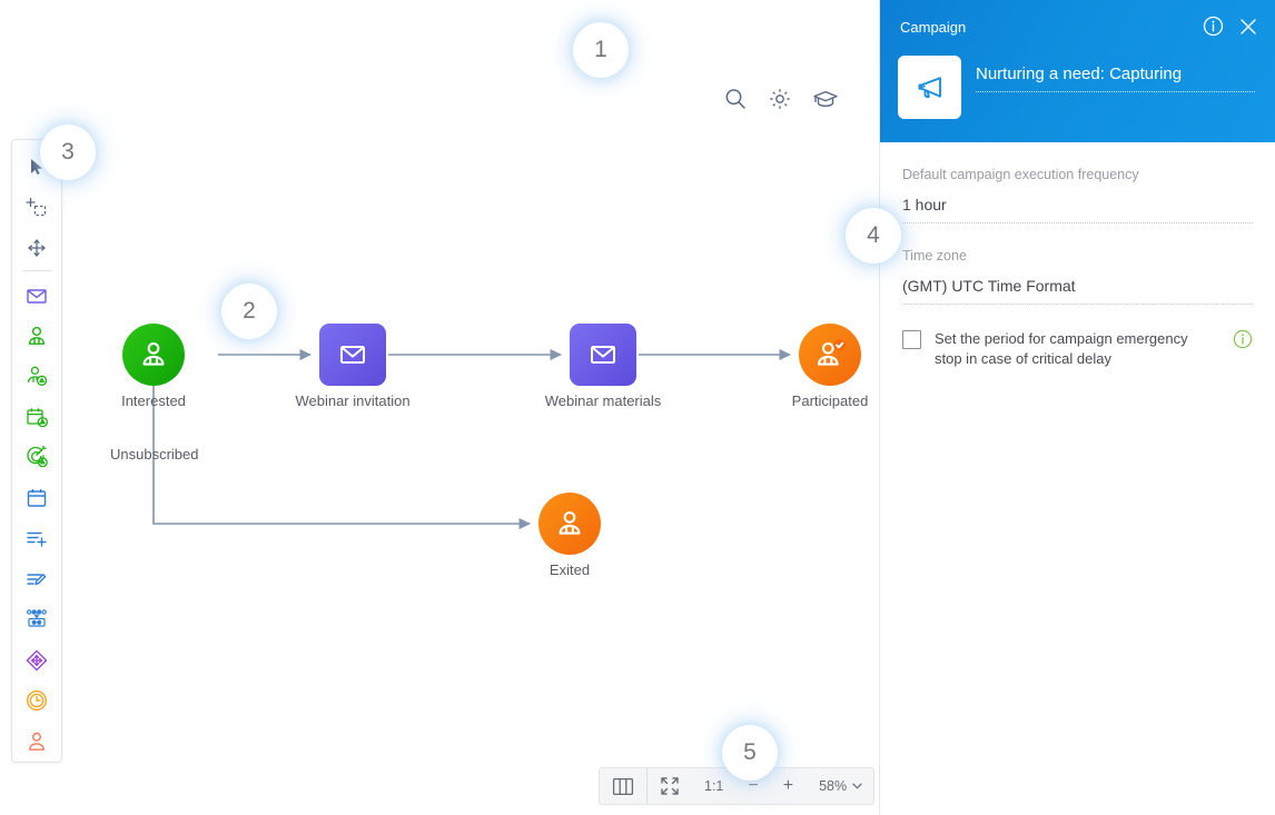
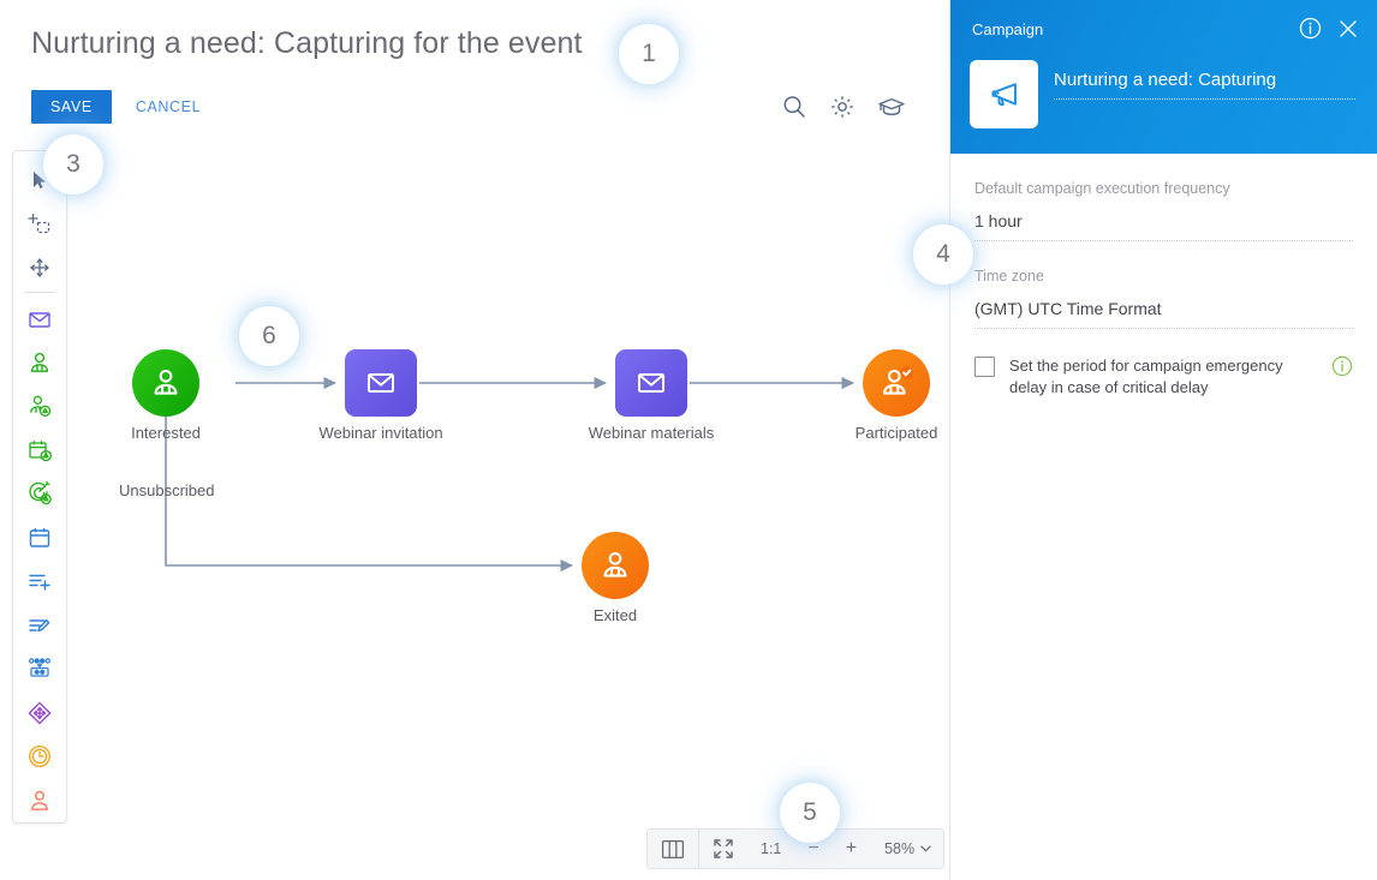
+ Nurturing a need: Capturing for the event
+ SAVE
+ CANCEL
  Interested
  Webinar invitation
  Webinar materials
  Participated
  Exited
  Unsubscribed
  1:1
  −
  +
  58%
  Campaign
  Nurturing a need: Capturing
  Default campaign execution frequency
  1 hour
  Time zone
  (GMT) UTC Time Format
- Set the period for campaign emergency stop in case of critical delay
+ Set the period for campaign emergency delay in case of critical delay
  1
- 2
+ 6
  3
  4
  5
